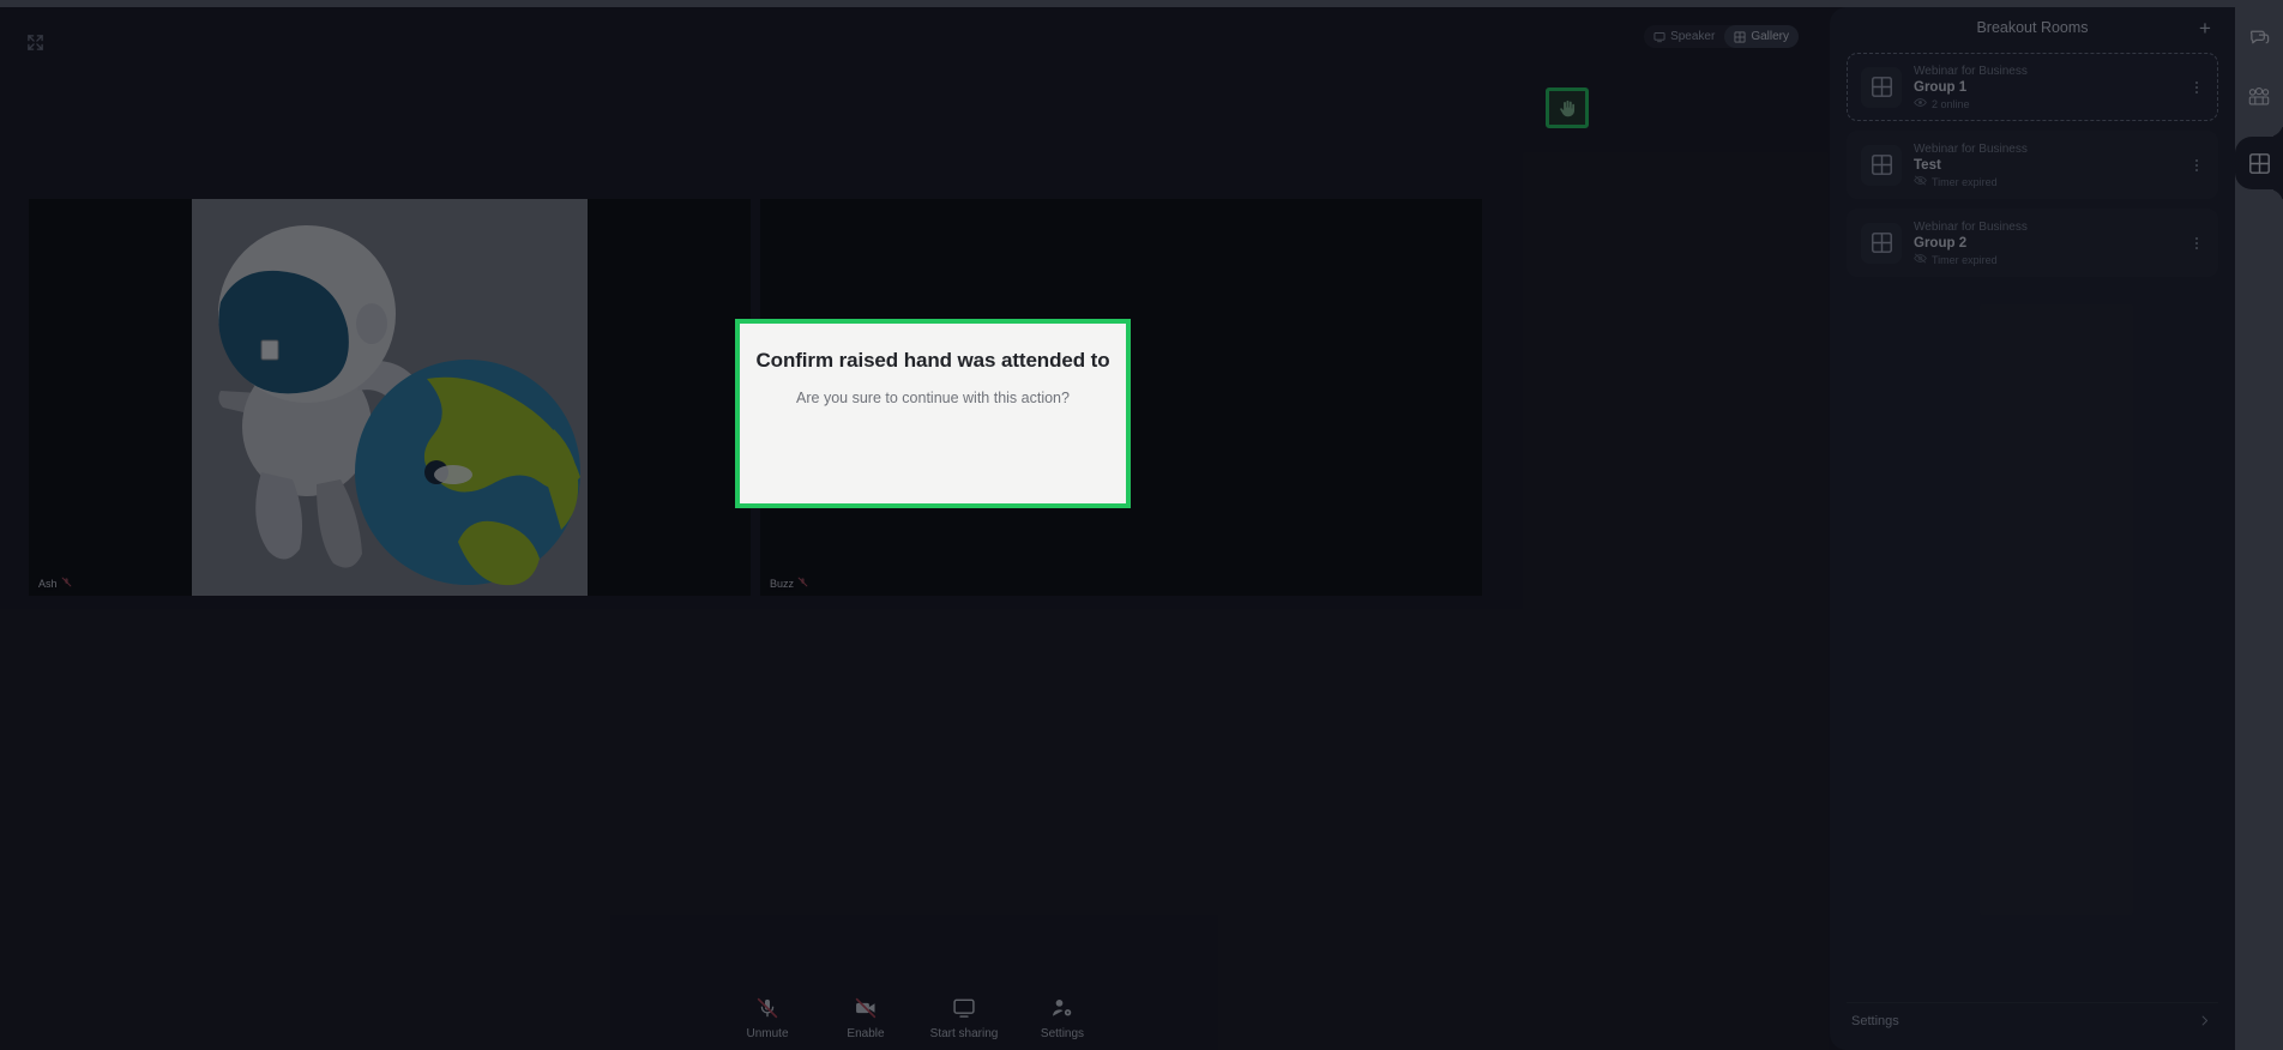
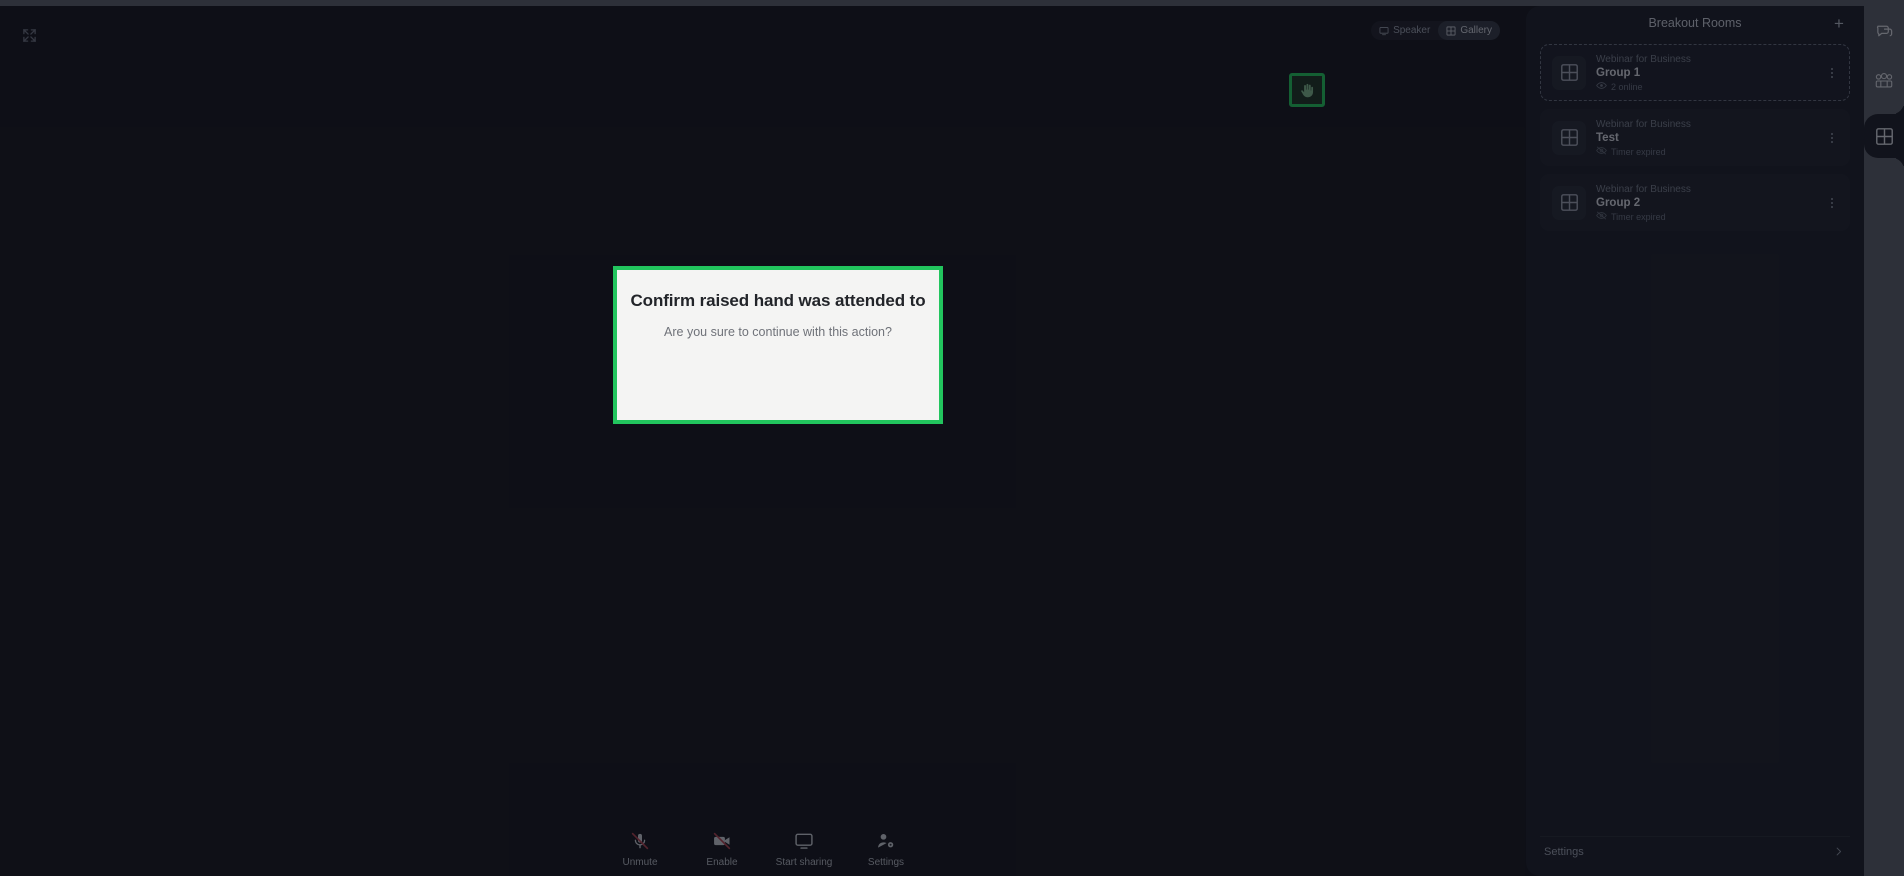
  Speaker
  Gallery
- Ash
- Buzz
  Unmute
  Enable
  Start sharing
  Settings
  Breakout Rooms
  +
  Webinar for Business
  Group 1
  2 online
  Webinar for Business
  Test
  Timer expired
  Webinar for Business
  Group 2
  Timer expired
  Settings
  Confirm raised hand was attended to
  Are you sure to continue with this action?
